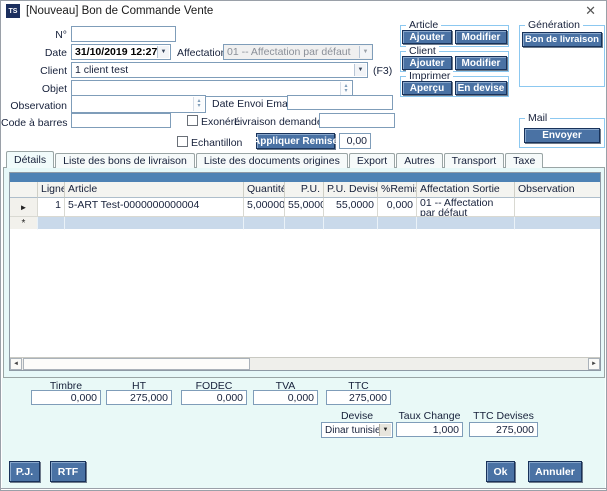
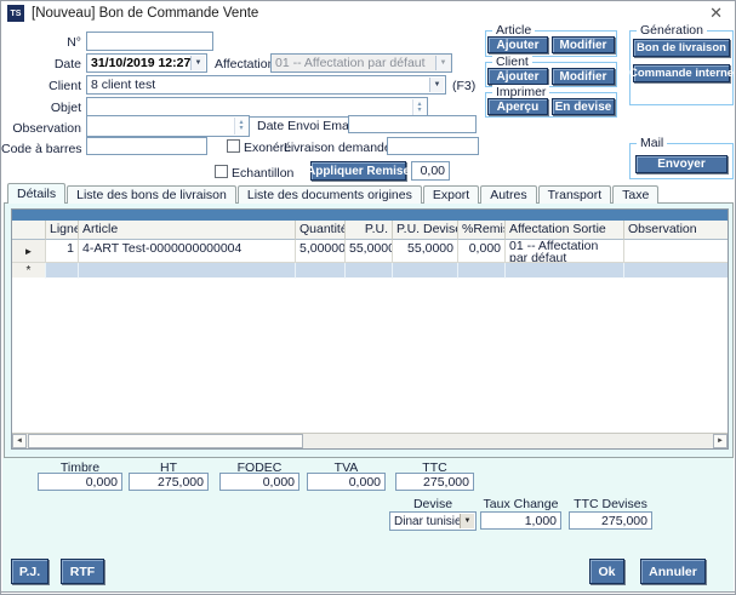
  [Nouveau] Bon de Commande Vente
  ✕
  N°
  Date
  Client
  Objet
  Observation
  Code à barres
  31/10/2019 12:27
  Affectatio
  01 -- Affectation par défaut
- 1 client test
+ 8 client test
  (F3)
  Date Envoi Ema
  Exonéré
  Livraison demand
  Echantillon
  Appliquer Remise
  0,00
  Article
  Ajouter
  Modifier
  Client
  Ajouter
  Modifier
  Imprimer
  Aperçu
  En devise
  Génération
  Bon de livraison
+ Commande interne
  Mail
  Envoyer
  Détails
  Liste des bons de livraison
  Liste des documents origines
  Export
  Autres
  Transport
  Taxe
  Ligne
  Article
  Quantité
  P.U.
  P.U. Devis
  %Remi
  Affectation Sortie
  Observation
  ►
  1
- 5-ART Test-0000000000004
+ 4-ART Test-0000000000004
  5,00000
  55,0000
  55,0000
  0,000
  01 -- Affectation par défaut
  *
  Timbre
  0,000
  HT
  275,000
  FODEC
  0,000
  TVA
  0,000
  TTC
  275,000
  Devise
  Dinar tunisie
  Taux Change
  1,000
  TTC Devises
  275,000
  P.J.
  RTF
  Ok
  Annuler
